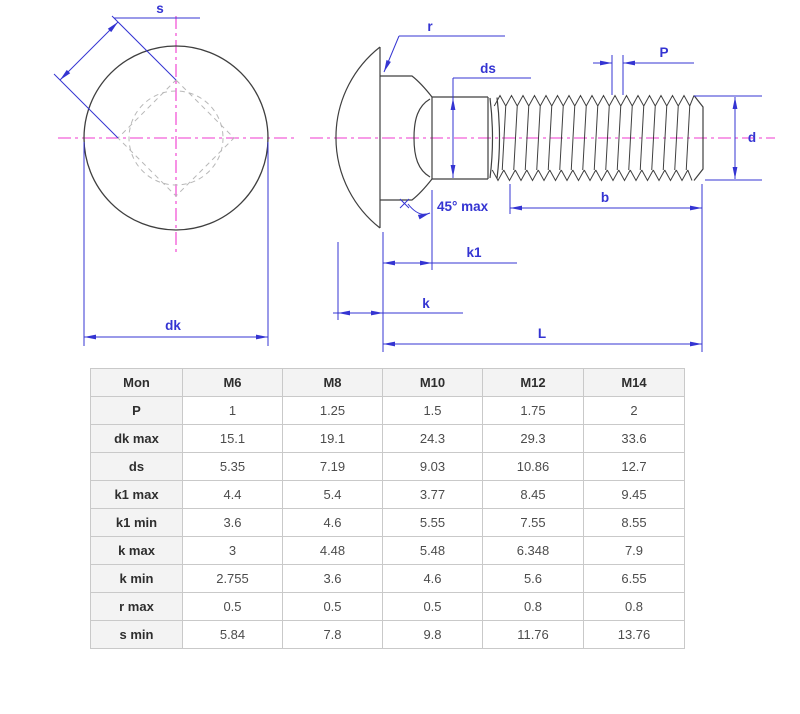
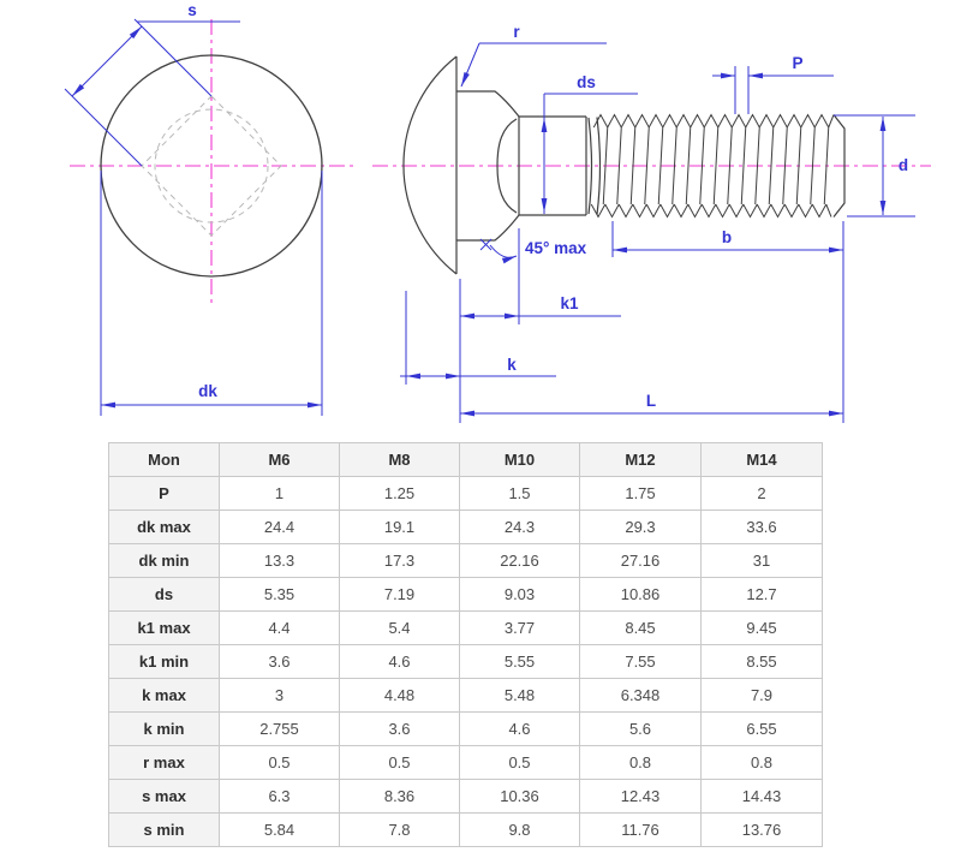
  s
  dk
  r
  ds
  45° max
  P
  d
  b
  k1
  k
  L
  Mon	M6	M8	M10	M12	M14
  P	1	1.25	1.5	1.75	2
- dk max	15.1	19.1	24.3	29.3	33.6
+ dk max	24.4	19.1	24.3	29.3	33.6
+ dk min	13.3	17.3	22.16	27.16	31
  ds	5.35	7.19	9.03	10.86	12.7
  k1 max	4.4	5.4	3.77	8.45	9.45
  k1 min	3.6	4.6	5.55	7.55	8.55
  k max	3	4.48	5.48	6.348	7.9
  k min	2.755	3.6	4.6	5.6	6.55
  r max	0.5	0.5	0.5	0.8	0.8
+ s max	6.3	8.36	10.36	12.43	14.43
  s min	5.84	7.8	9.8	11.76	13.76
